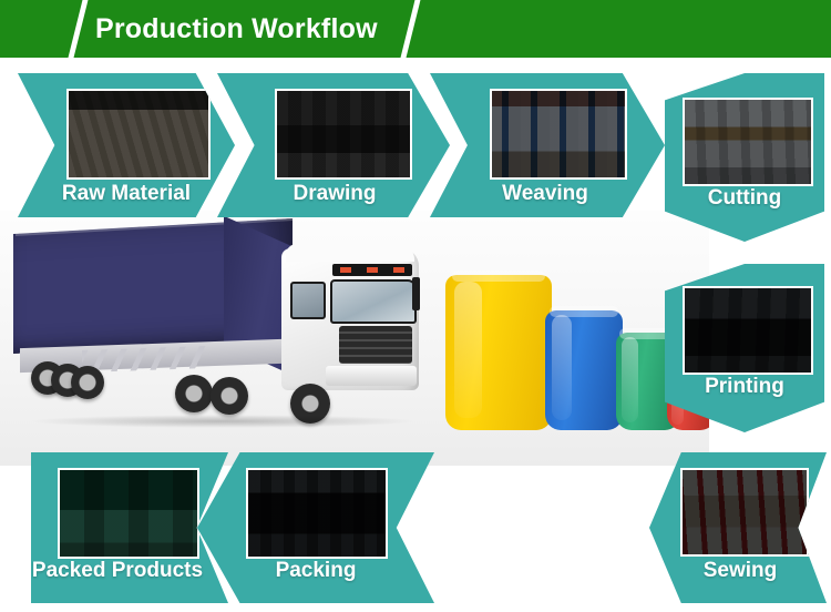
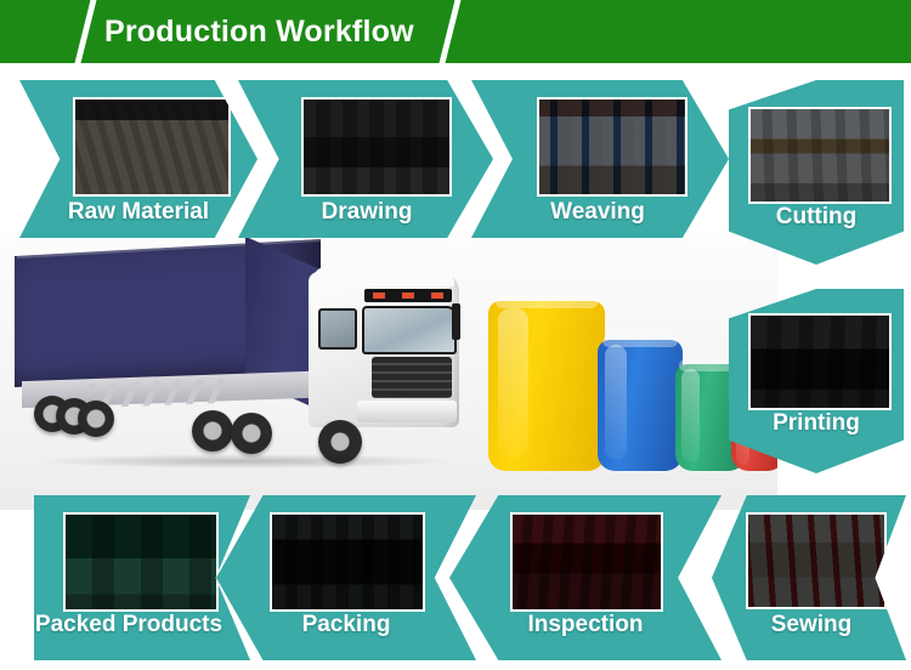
  Production Workflow
  Raw Material
  Drawing
  Weaving
  Cutting
  Printing
  Sewing
+ Inspection
  Packing
  Packed Products
